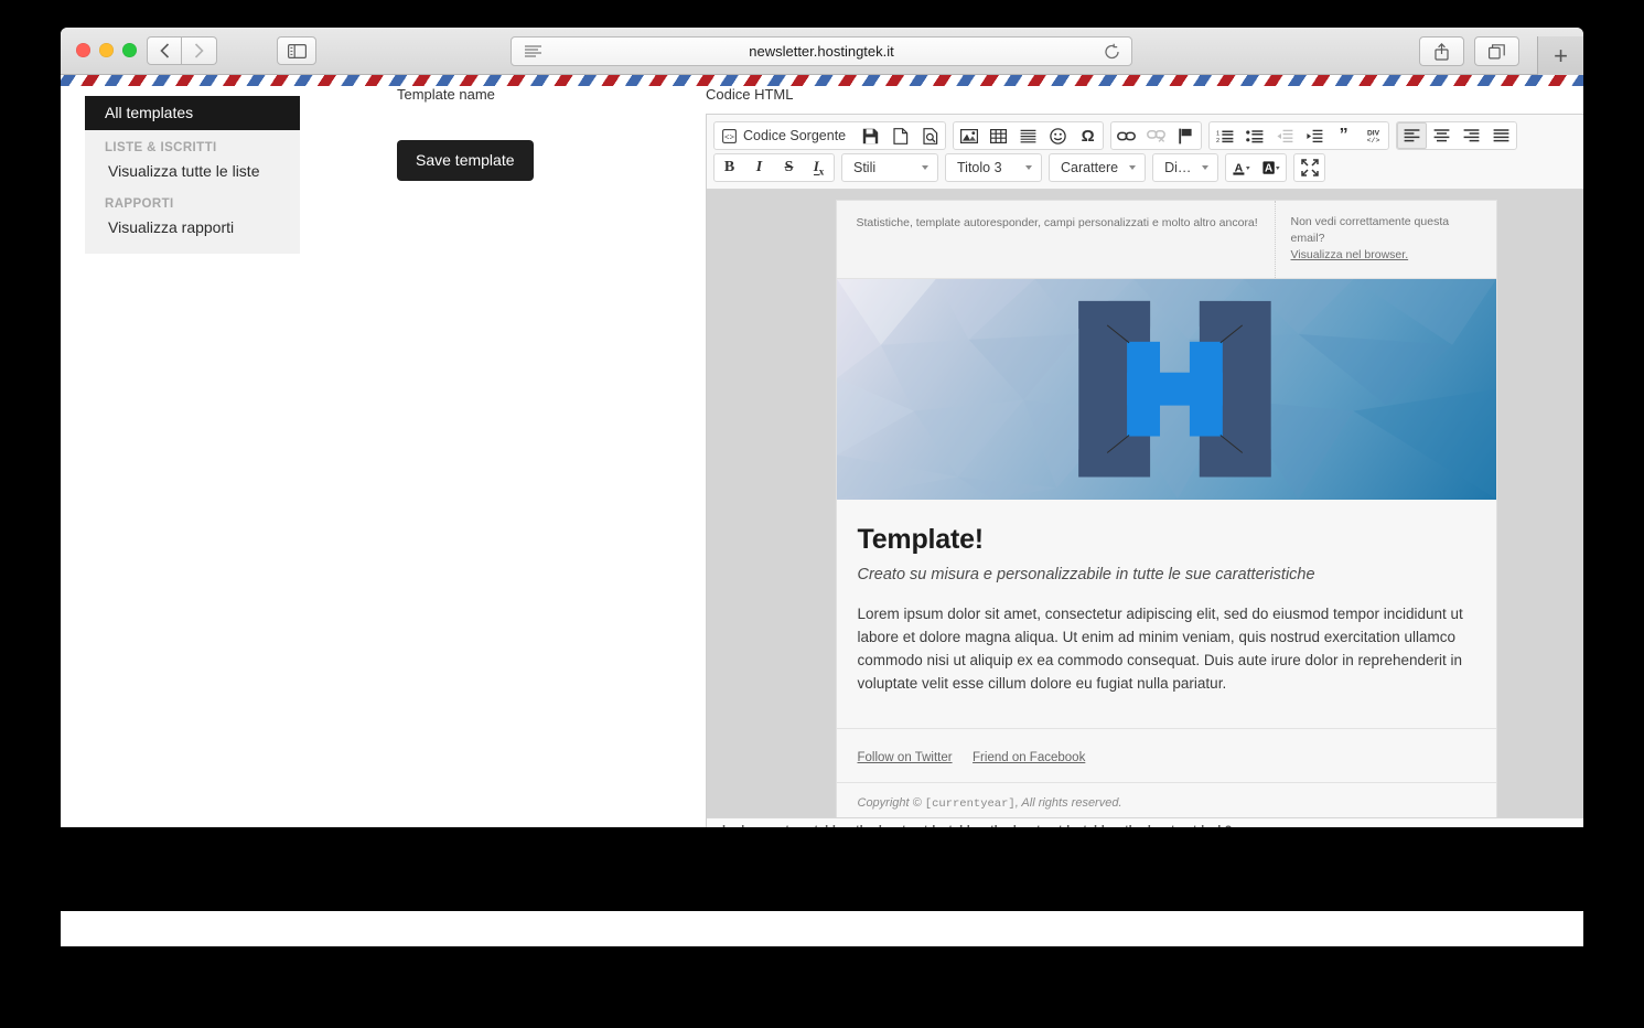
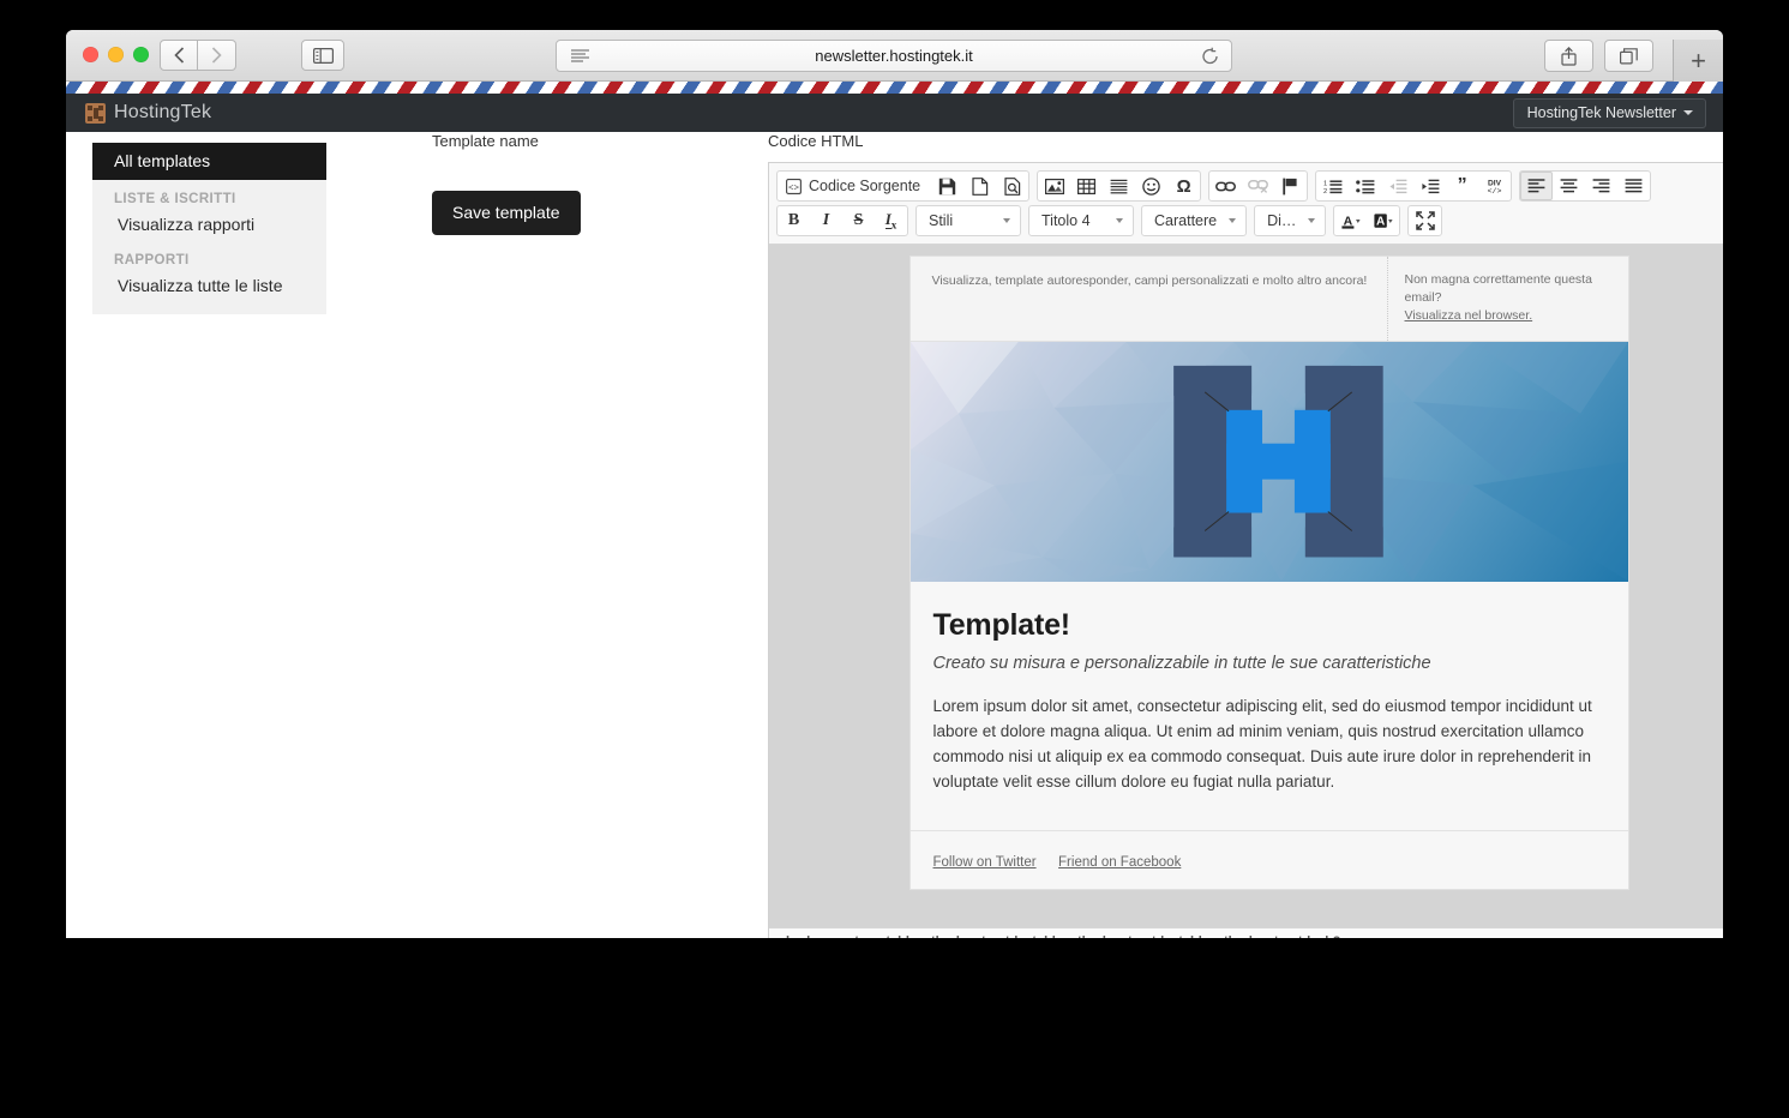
  newsletter.hostingtek.it
  +
+ HostingTek
+ HostingTek Newsletter
  All templates
  LISTE & ISCRITTI
- Visualizza tutte le liste
+ Visualizza rapporti
  RAPPORTI
- Visualizza rapporti
+ Visualizza tutte le liste
  Template name
  Save template
  Codice HTML
  <>
  Codice Sorgente
  Ω
  ”
  B
  I
  S
  Ix
  Stili
- Titolo 3
+ Titolo 4
  Carattere
  Di…
  A
  A
- Statistiche, template autoresponder, campi personalizzati e molto altro ancora!
+ Visualizza, template autoresponder, campi personalizzati e molto altro ancora!
- Non vedi correttamente questa email?
+ Non magna correttamente questa email?
  Visualizza nel browser.
  Template!
  Creato su misura e personalizzabile in tutte le sue caratteristiche
  Lorem ipsum dolor sit amet, consectetur adipiscing elit, sed do eiusmod tempor incididunt ut labore et dolore magna aliqua. Ut enim ad minim veniam, quis nostrud exercitation ullamco commodo nisi ut aliquip ex ea commodo consequat. Duis aute irure dolor in reprehenderit in voluptate velit esse cillum dolore eu fugiat nulla pariatur.
  Follow on Twitter Friend on Facebook
- Copyright © [currentyear], All rights reserved.
